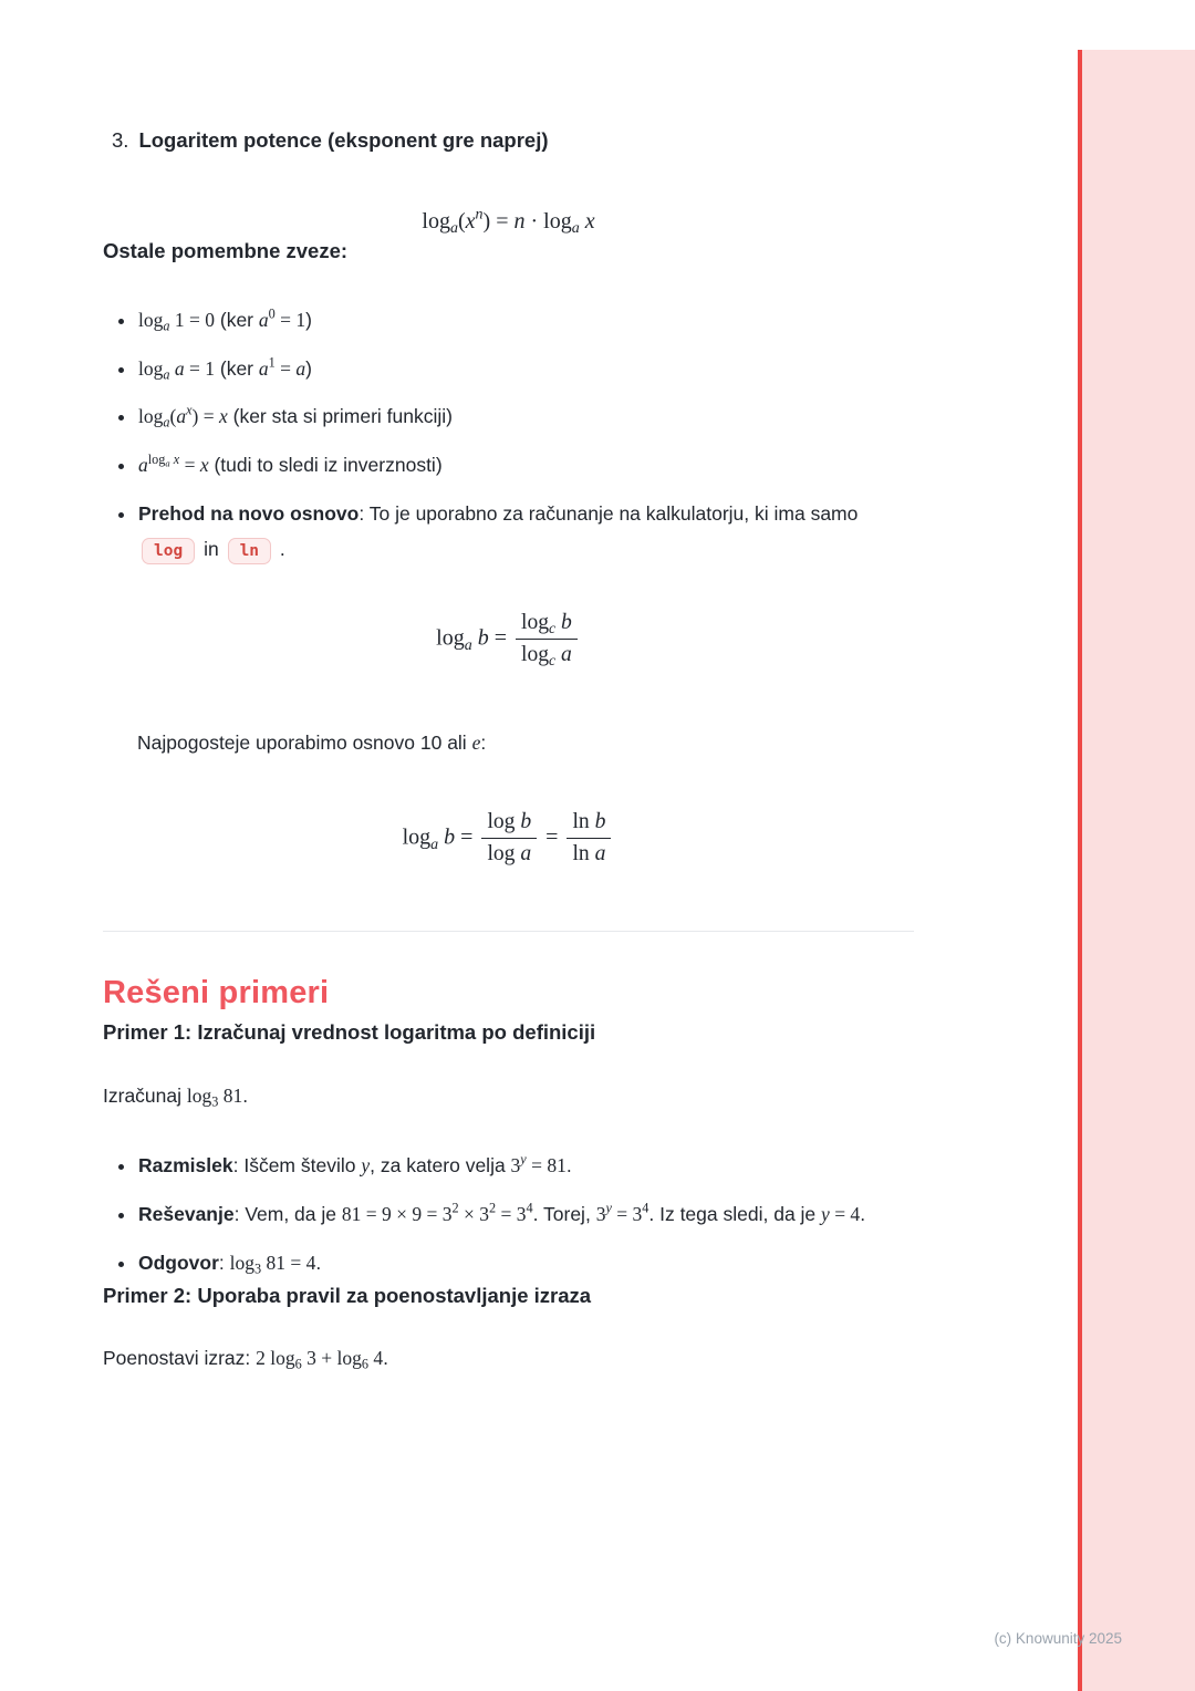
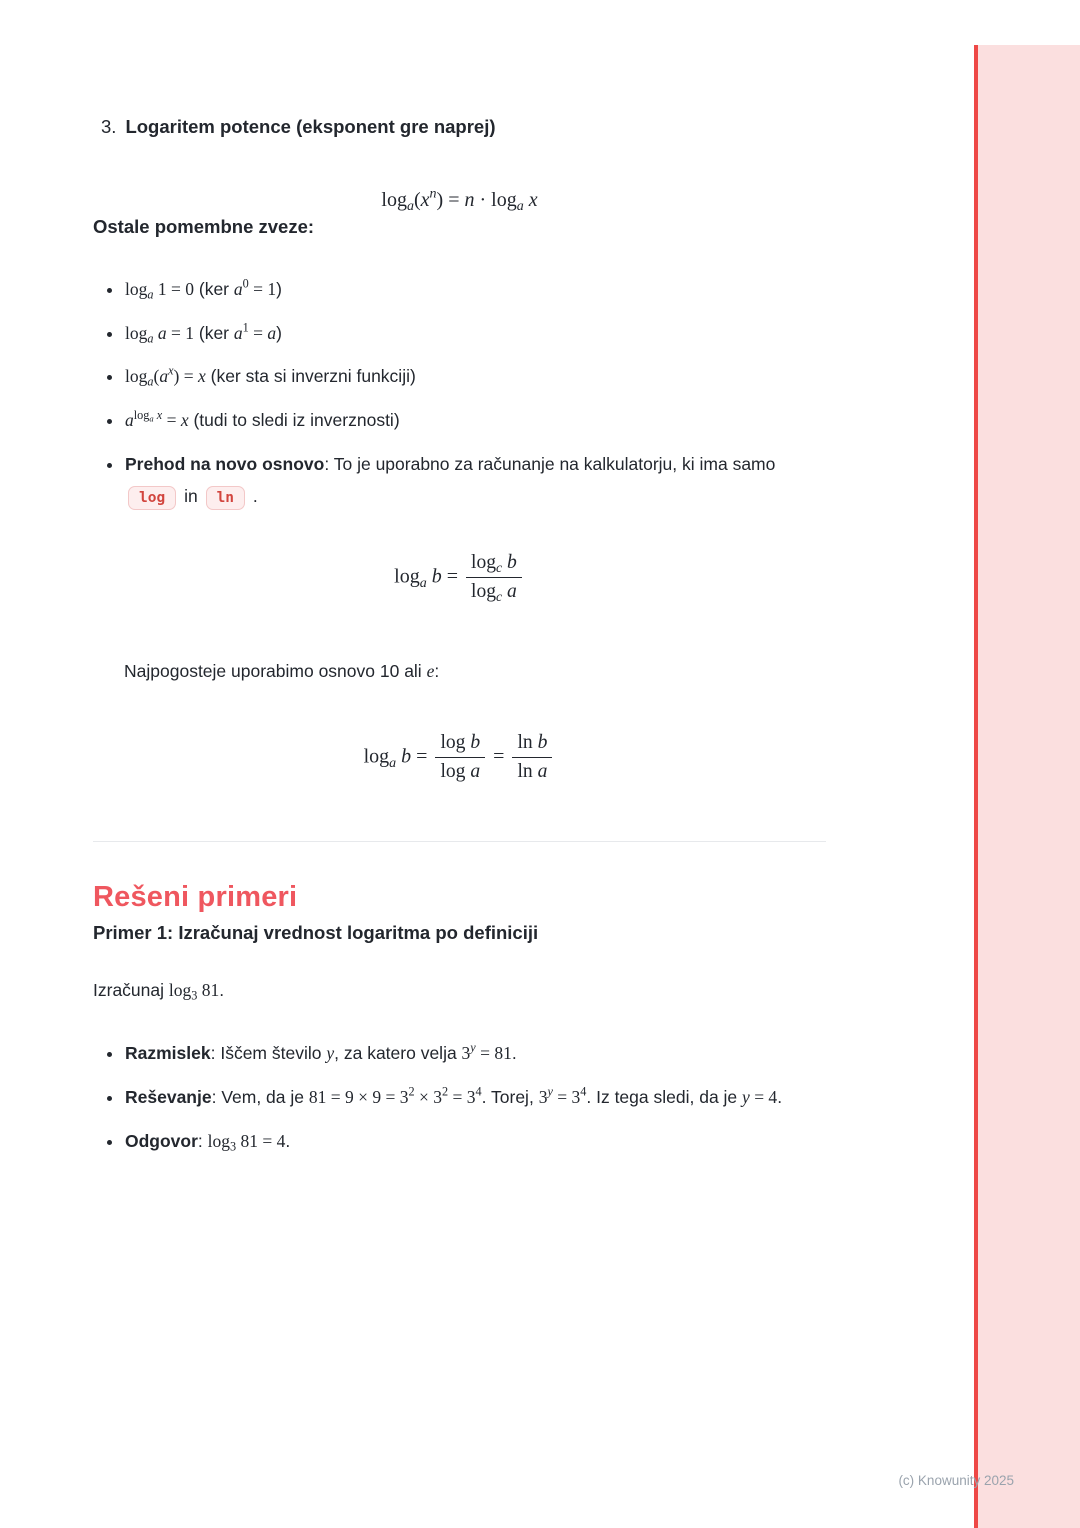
  3.
  Logaritem potence (eksponent gre naprej)
  loga(xn) = n · loga x
  Ostale pomembne zveze:
  loga 1 = 0 (ker a0 = 1)
  loga a = 1 (ker a1 = a)
- loga(ax) = x (ker sta si primeri funkciji)
+ loga(ax) = x (ker sta si inverzni funkciji)
  aloga x = x (tudi to sledi iz inverznosti)
  Prehod na novo osnovo: To je uporabno za računanje na kalkulatorju, ki ima samo log in ln .
  loga b =
  logc b
  logc a
  Najpogosteje uporabimo osnovo 10 ali e:
  loga b =
  log b
  log a
  =
  ln b
  ln a
  Rešeni primeri
  Primer 1: Izračunaj vrednost logaritma po definiciji
  Izračunaj log3 81.
  Razmislek: Iščem število y, za katero velja 3y = 81.
  Reševanje: Vem, da je 81 = 9 × 9 = 32 × 32 = 34. Torej, 3y = 34. Iz tega sledi, da je y = 4.
  Odgovor: log3 81 = 4.
- Primer 2: Uporaba pravil za poenostavljanje izraza
- Poenostavi izraz: 2 log6 3 + log6 4.
  (c) Knowunity 2025
